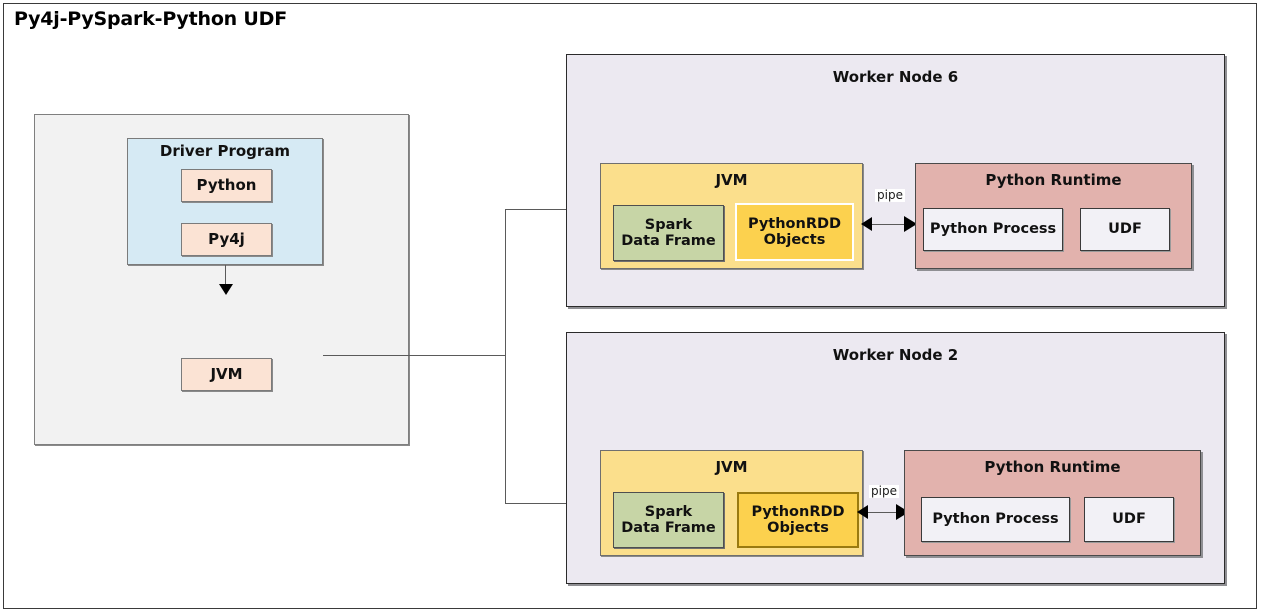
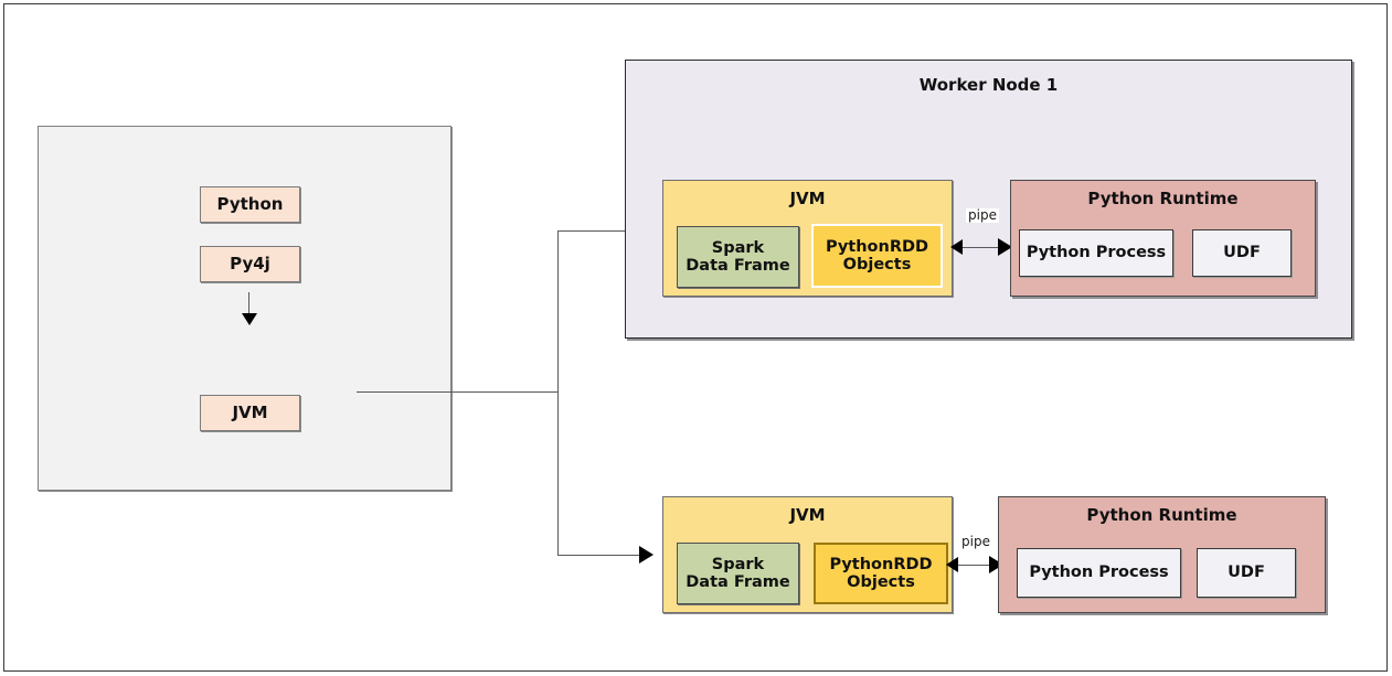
- Py4j-PySpark-Python UDF
- Driver Program
  Python
  Py4j
  JVM
- Worker Node 6
+ Worker Node 1
  JVM
  Spark
  Data Frame
  PythonRDD
  Objects
  pipe
  Python Runtime
  Python Process
  UDF
- Worker Node 2
  JVM
  Spark
  Data Frame
  PythonRDD
  Objects
  pipe
  Python Runtime
  Python Process
  UDF
